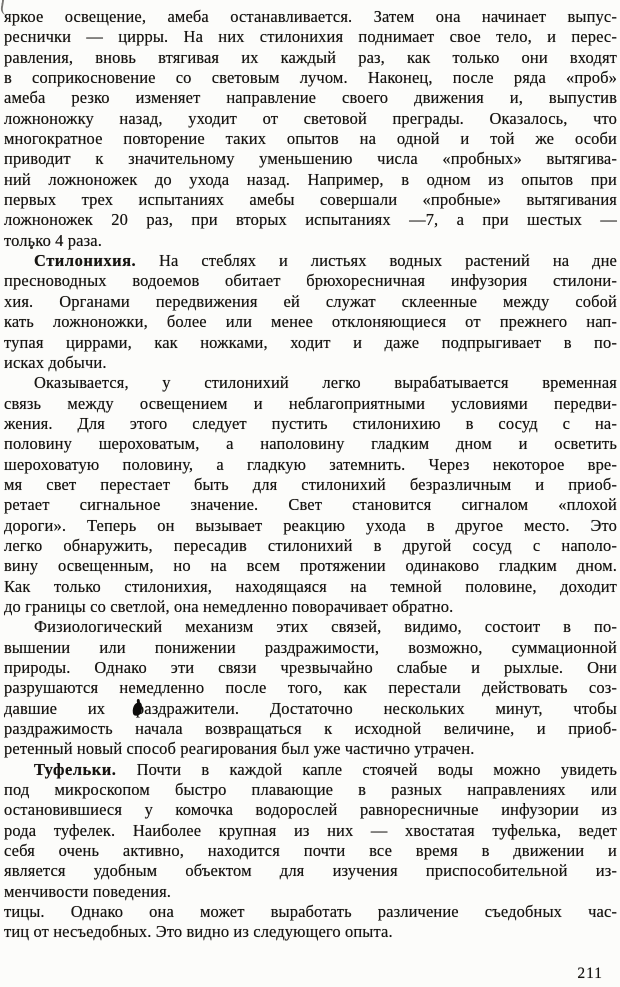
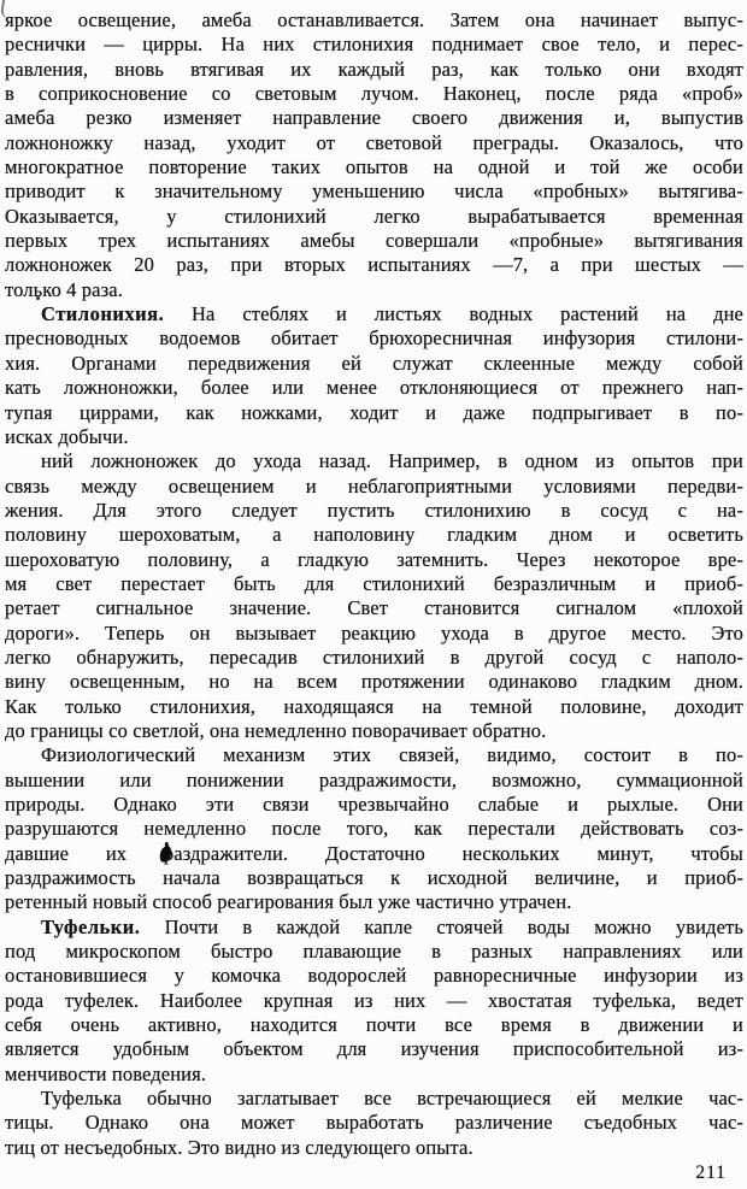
  яркое освещение, амеба останавливается. Затем она начинает выпус-
  реснички — цирры. На них стилонихия поднимает свое тело, и перес-
  равления, вновь втягивая их каждый раз, как только они входят
  в соприкосновение со световым лучом. Наконец, после ряда «проб»
  амеба резко изменяет направление своего движения и, выпустив
  ложноножку назад, уходит от световой преграды. Оказалось, что
  многократное повторение таких опытов на одной и той же особи
  приводит к значительному уменьшению числа «пробных» вытягива-
- ний ложноножек до ухода назад. Например, в одном из опытов при
+ Оказывается, у стилонихий легко вырабатывается временная
  первых трех испытаниях амебы совершали «пробные» вытягивания
  ложноножек 20 раз, при вторых испытаниях —7, а при шестых —
  только 4 раза.
  Стилонихия. На стеблях и листьях водных растений на дне
  пресноводных водоемов обитает брюхоресничная инфузория стилони-
  хия. Органами передвижения ей служат склеенные между собой
  кать ложноножки, более или менее отклоняющиеся от прежнего нап-
  тупая циррами, как ножками, ходит и даже подпрыгивает в по-
  исках добычи.
- Оказывается, у стилонихий легко вырабатывается временная
+ ний ложноножек до ухода назад. Например, в одном из опытов при
  связь между освещением и неблагоприятными условиями передви-
  жения. Для этого следует пустить стилонихию в сосуд с на-
  половину шероховатым, а наполовину гладким дном и осветить
  шероховатую половину, а гладкую затемнить. Через некоторое вре-
  мя свет перестает быть для стилонихий безразличным и приоб-
  ретает сигнальное значение. Свет становится сигналом «плохой
  дороги». Теперь он вызывает реакцию ухода в другое место. Это
  легко обнаружить, пересадив стилонихий в другой сосуд с наполо-
  вину освещенным, но на всем протяжении одинаково гладким дном.
  Как только стилонихия, находящаяся на темной половине, доходит
  до границы со светлой, она немедленно поворачивает обратно.
  Физиологический механизм этих связей, видимо, состоит в по-
  вышении или понижении раздражимости, возможно, суммационной
  природы. Однако эти связи чрезвычайно слабые и рыхлые. Они
  разрушаются немедленно после того, как перестали действовать соз-
  давшие ихаздражители. Достаточно нескольких минут, чтобы
  раздражимость начала возвращаться к исходной величине, и приоб-
  ретенный новый способ реагирования был уже частично утрачен.
  Туфельки. Почти в каждой капле стоячей воды можно увидеть
  под микроскопом быстро плавающие в разных направлениях или
  остановившиеся у комочка водорослей равноресничные инфузории из
  рода туфелек. Наиболее крупная из них — хвостатая туфелька, ведет
  себя очень активно, находится почти все время в движении и
  является удобным объектом для изучения приспособительной из-
  менчивости поведения.
+ Туфелька обычно заглатывает все встречающиеся ей мелкие час-
  тицы. Однако она может выработать различение съедобных час-
  тиц от несъедобных. Это видно из следующего опыта.
  211
